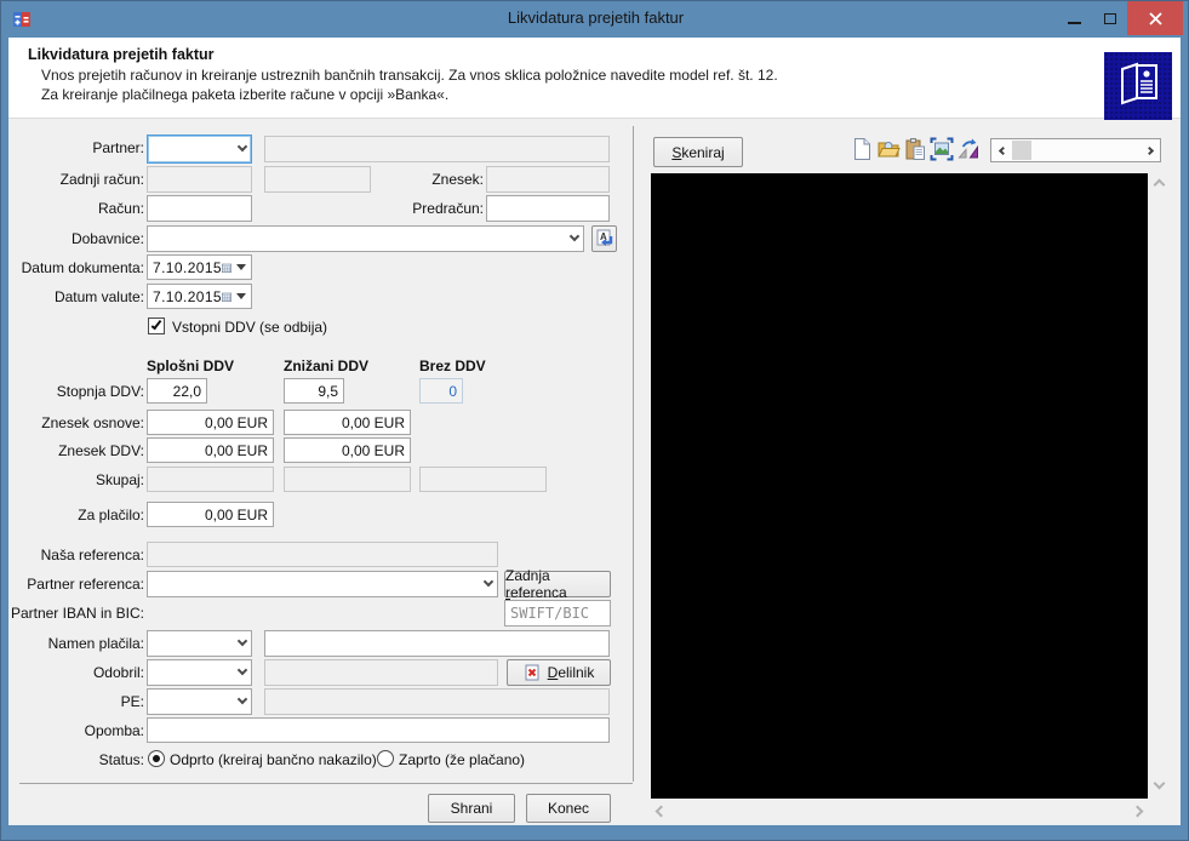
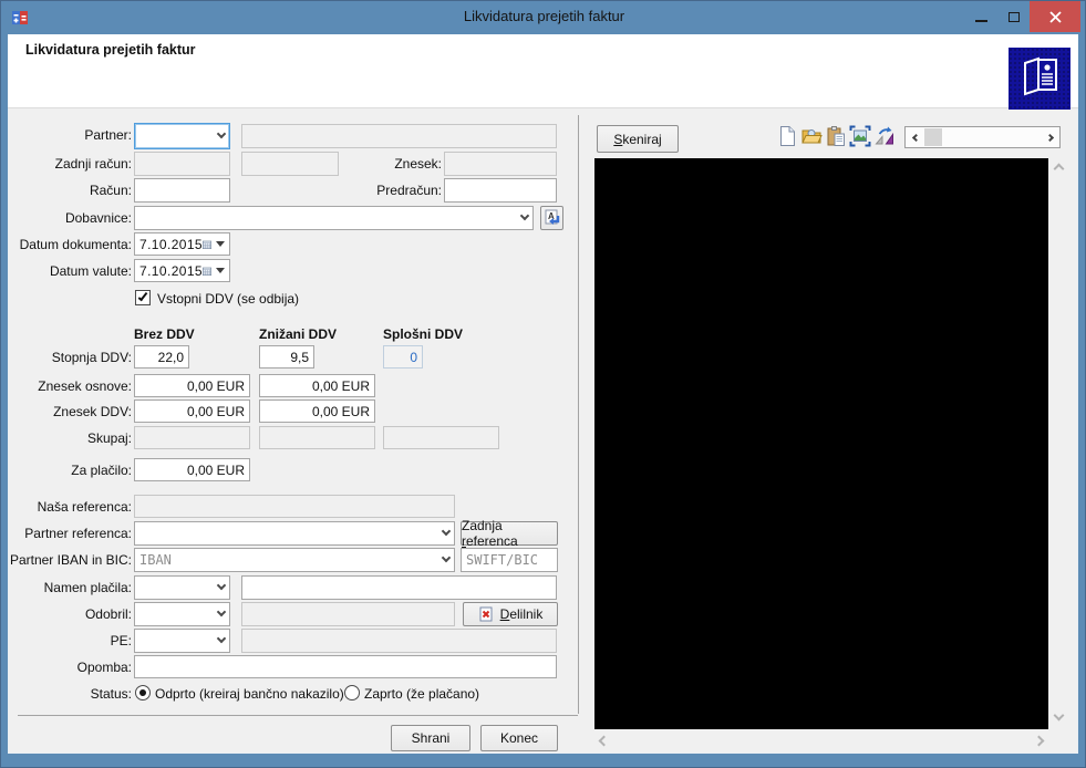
  Likvidatura prejetih faktur
  Likvidatura prejetih faktur
- Vnos prejetih računov in kreiranje ustreznih bančnih transakcij. Za vnos sklica položnice navedite model ref. št. 12.
- Za kreiranje plačilnega paketa izberite račune v opciji »Banka«.
  Partner:
  Zadnji račun:
  Znesek:
  Račun:
  Predračun:
  Dobavnice:
  A
  Datum dokumenta:
  7.10.2015
  Datum valute:
  7.10.2015
  Vstopni DDV (se odbija)
- Splošni DDV
+ Brez DDV
  Znižani DDV
- Brez DDV
+ Splošni DDV
  Stopnja DDV:
  22,0
  9,5
  0
  Znesek osnove:
  0,00 EUR
  0,00 EUR
  Znesek DDV:
  0,00 EUR
  0,00 EUR
  Skupaj:
  Za plačilo:
  0,00 EUR
  Naša referenca:
  Partner referenca:
  Zadnja referenca
  Partner IBAN in BIC:
+ IBAN
  SWIFT/BIC
  Namen plačila:
  Odobril:
  Delilnik
  PE:
  Opomba:
  Status:
  Odprto (kreiraj bančno nakazilo)
  Zaprto (že plačano)
  Shrani
  Konec
  Skeniraj
